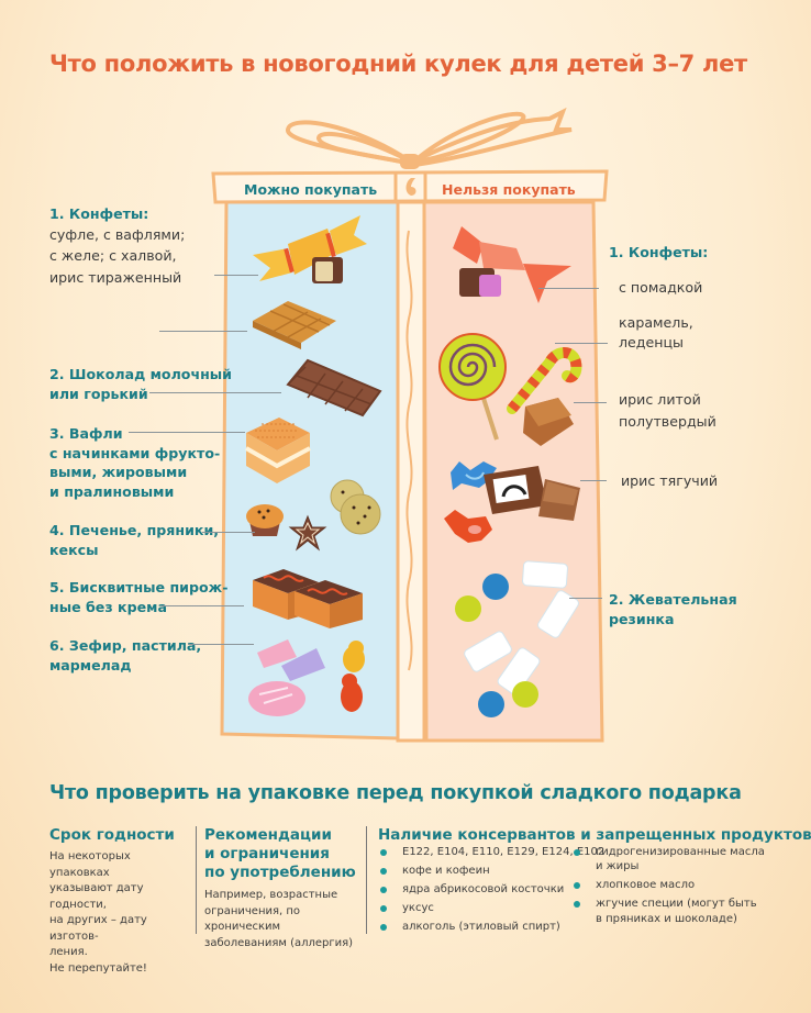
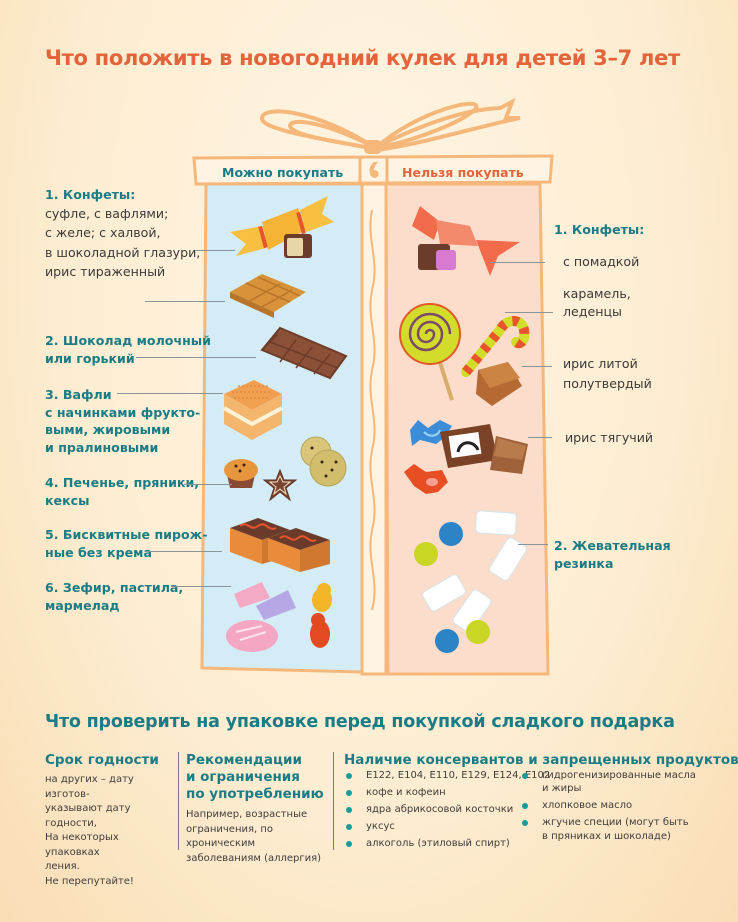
  Что положить в новогодний кулек для детей 3–7 лет
  Можно покупать
  Нельзя покупать
  1. Конфеты:
  суфле, с вафлями;
  с желе; с халвой,
+ в шоколадной глазури,
  ирис тираженный
  2. Шоколад молочный
  или горький
  3. Вафли
  с начинками фрукто-
  выми, жировыми
  и пралиновыми
  4. Печенье, пряники,
  кексы
  5. Бисквитные пирож-
  ные без крема
  6. Зефир, пастила,
  мармелад
  1. Конфеты:
  с помадкой
  карамель,
  леденцы
  ирис литой
  полутвердый
  ирис тягучий
  2. Жевательная
  резинка
  Что проверить на упаковке перед покупкой сладкого подарка
  Срок годности
- На некоторых упаковках
+ на других – дату изготов-
  указывают дату годности,
- на других – дату изготов-
+ На некоторых упаковках
  ления.
  Не перепутайте!
  Рекомендации
  и ограничения
  по употреблению
  Например, возрастные
  ограничения, по хроническим
  заболеваниям (аллергия)
  Наличие консервантов и запрещенных продуктов
  E122, E104, E110, E129, E124,102
  кофе и кофеин
  ядра абрикосовой косточки
  уксус
  алкоголь (этиловый спирт)
  гидрогенизированные масла
  и жиры
  хлопковое масло
  жгучие специи (могут быть
  в пряниках и шоколаде)
